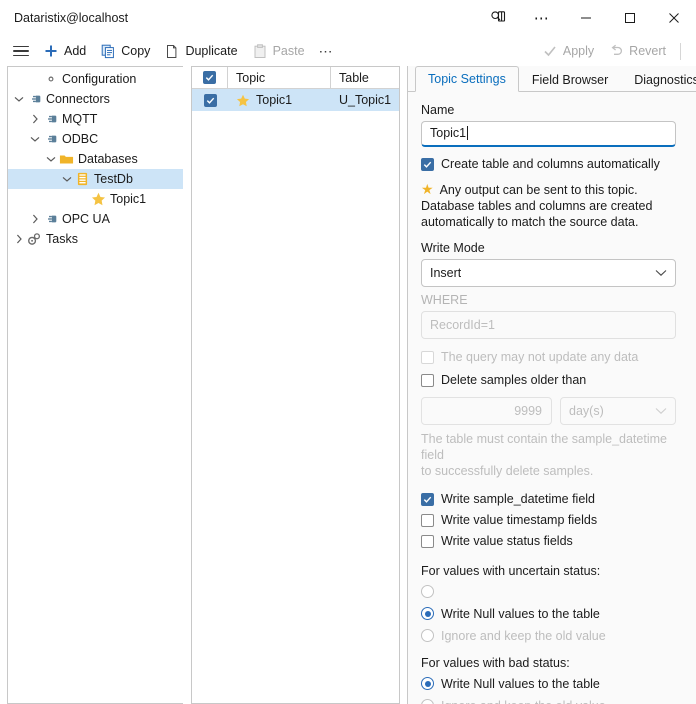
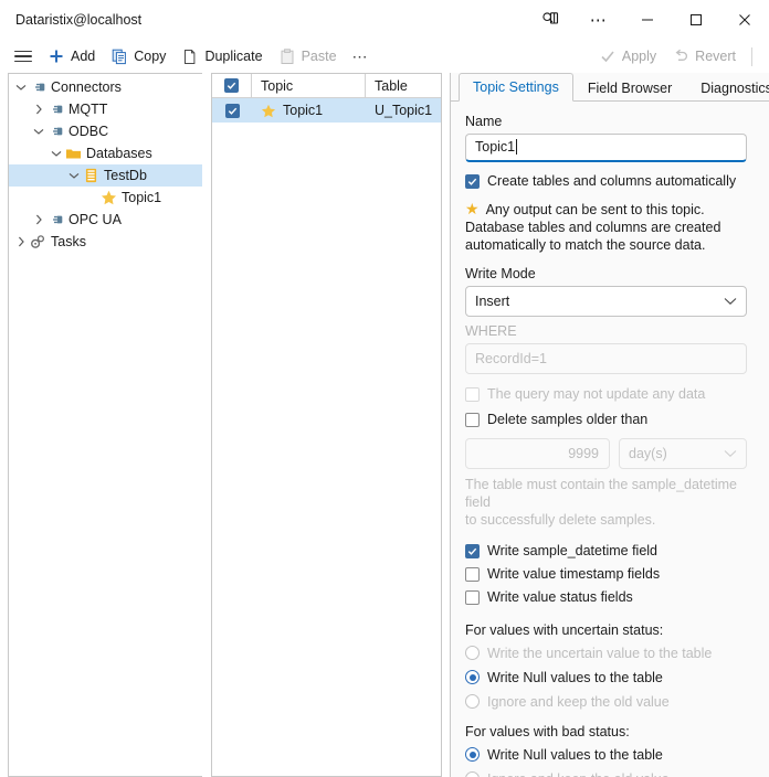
  Dataristix@localhost
  ⋯
  Add
  Copy
  Duplicate
  Paste
  ⋯
  Apply
  Revert
- Configuration
  Connectors
  MQTT
  ODBC
  Databases
  TestDb
  Topic1
  OPC UA
  Tasks
  Topic
  Table
  Topic1
  U_Topic1
  Topic Settings
  Field Browser
  Diagnostic
  Name
  Topic1
- Create table and columns automatically
+ Create tables and columns automatically
  ★
  Any output can be sent to this topic.
  Database tables and columns are created
  automatically to match the source data.
  Write Mode
  Insert
  WHERE
  RecordId=1
  The query may not update any data
  Delete samples older than
  9999
  day(s)
  The table must contain the sample_datetime field
  to successfully delete samples.
  Write sample_datetime field
  Write value timestamp fields
  Write value status fields
  For values with uncertain status:
+ Write the uncertain value to the table
  Write Null values to the table
  Ignore and keep the old value
  For values with bad status:
  Write Null values to the table
